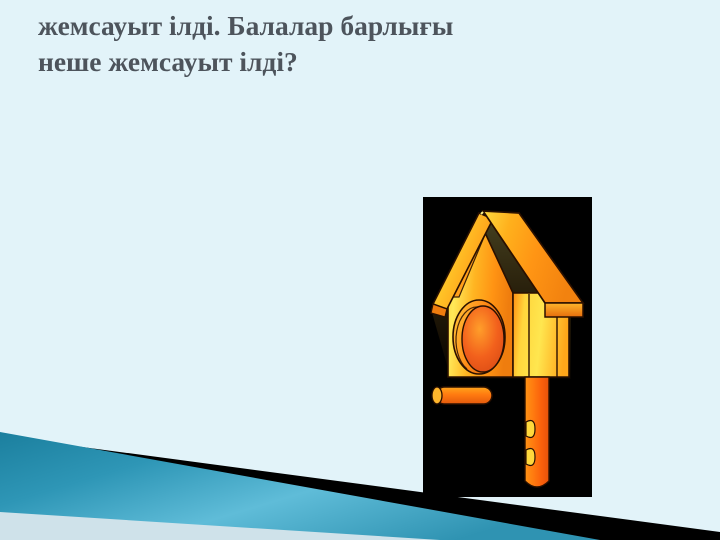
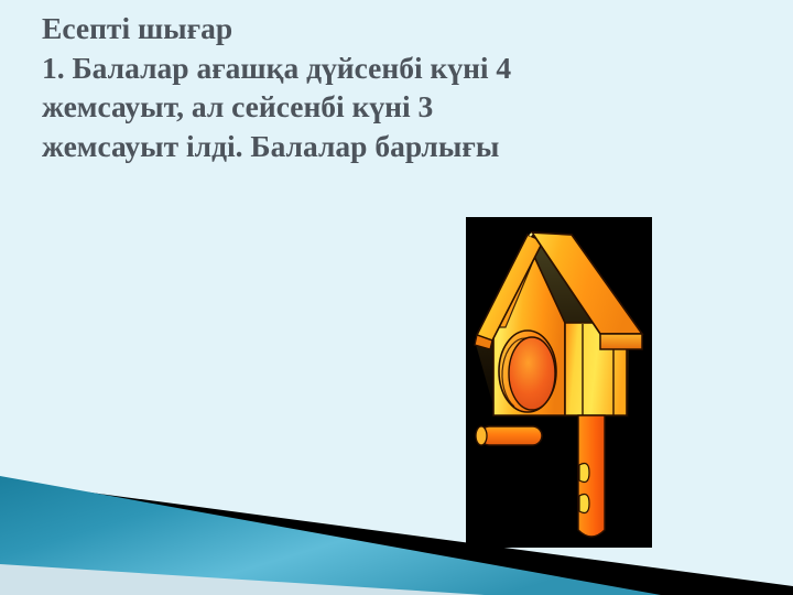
+ Есепті шығар
+ 1. Балалар ағашқа дүйсенбі күні 4
+ жемсауыт, ал сейсенбі күні 3
  жемсауыт ілді. Балалар барлығы
- неше жемсауыт ілді?
